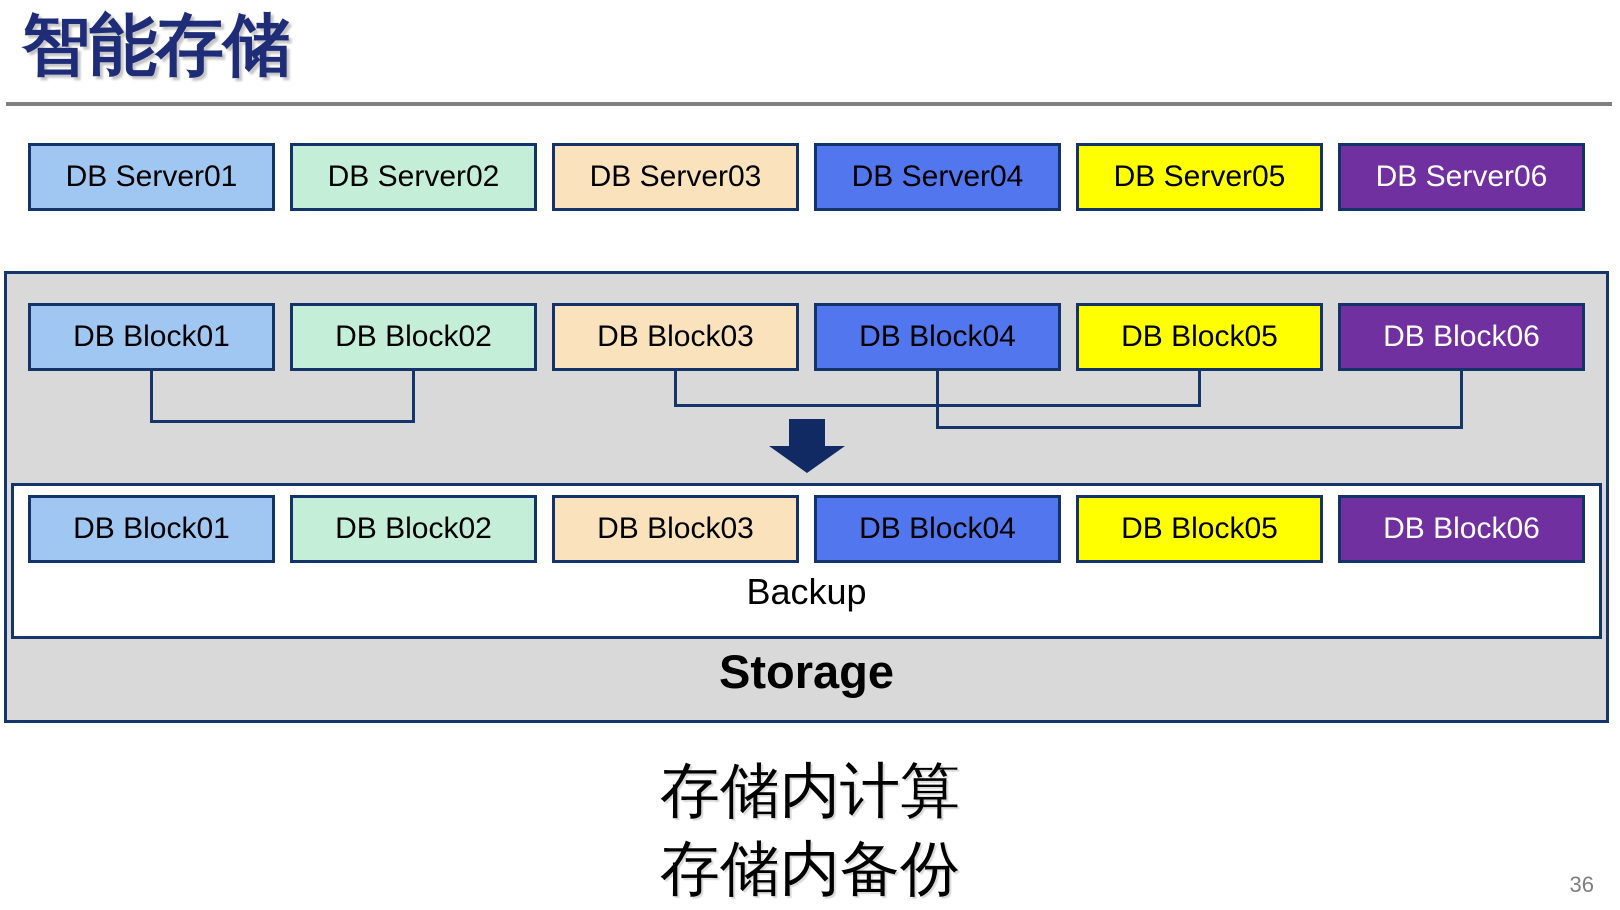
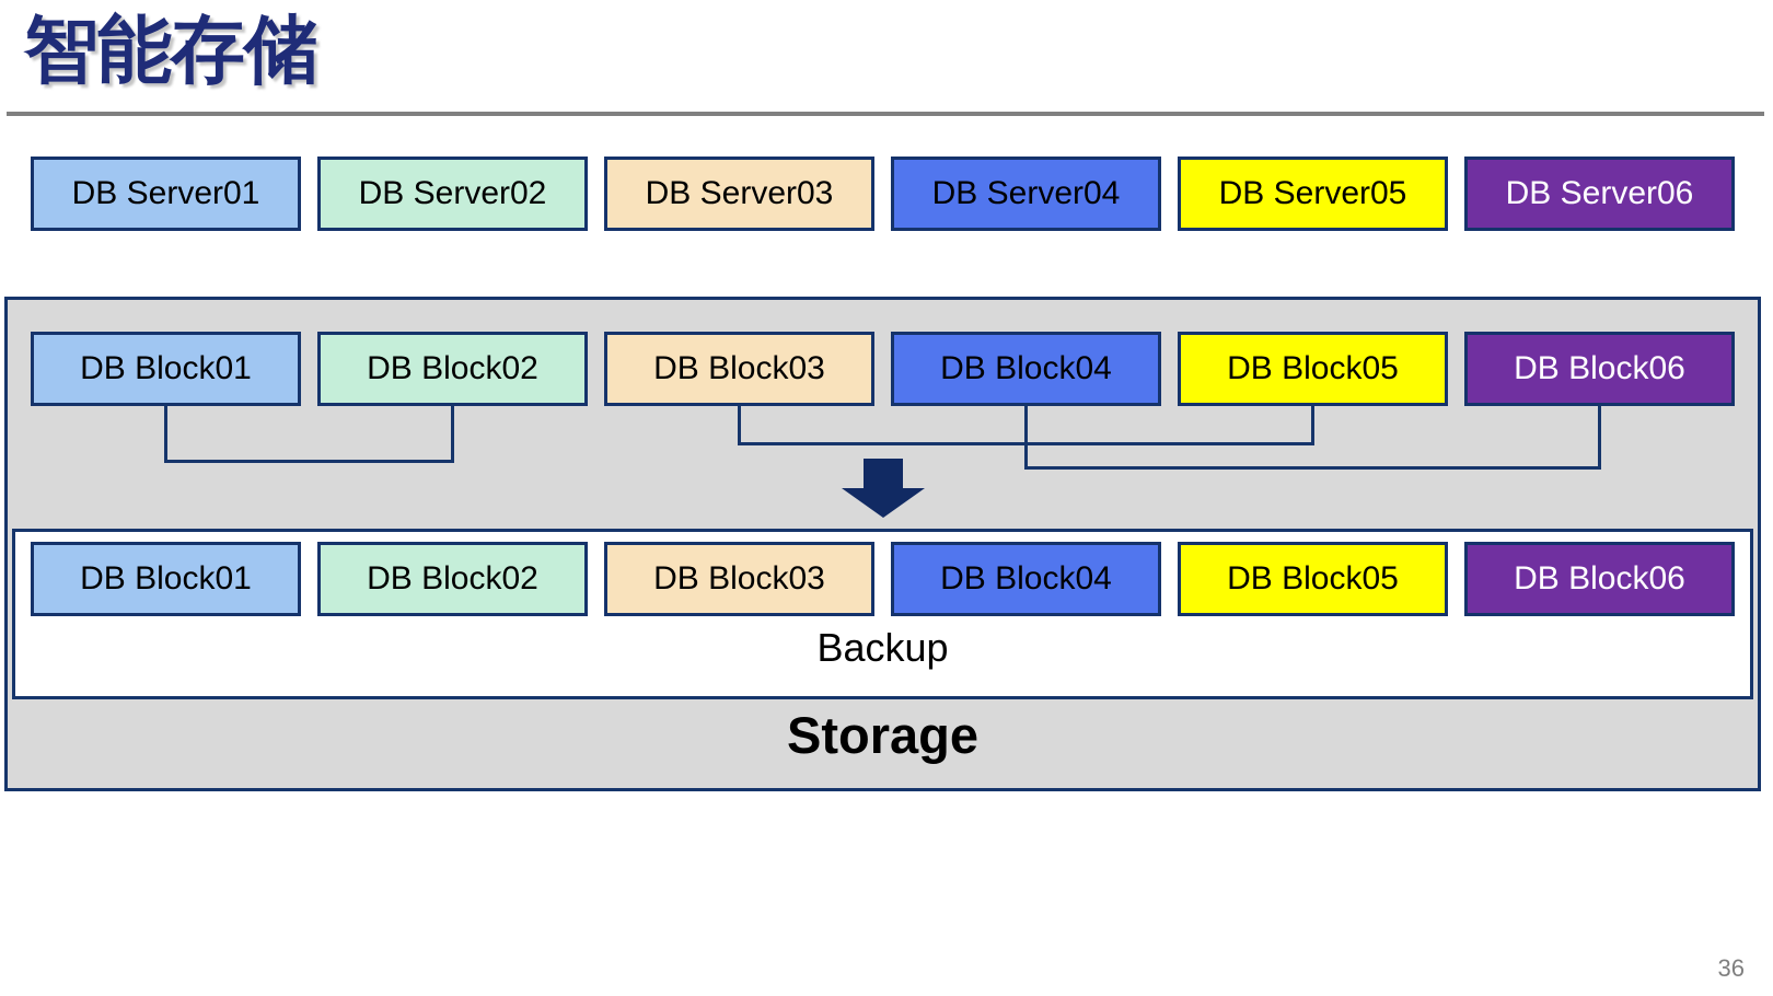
  智能存储
  DB Server01
  DB Server02
  DB Server03
  DB Server04
  DB Server05
  DB Server06
  DB Block01
  DB Block02
  DB Block03
  DB Block04
  DB Block05
  DB Block06
  DB Block01
  DB Block02
  DB Block03
  DB Block04
  DB Block05
  DB Block06
  Backup
  Storage
- 存储内计算
- 存储内备份
  36
